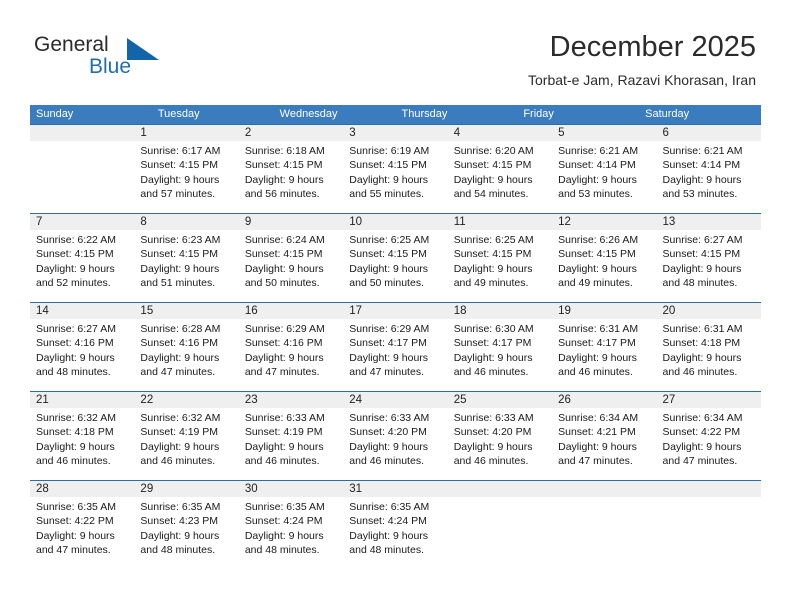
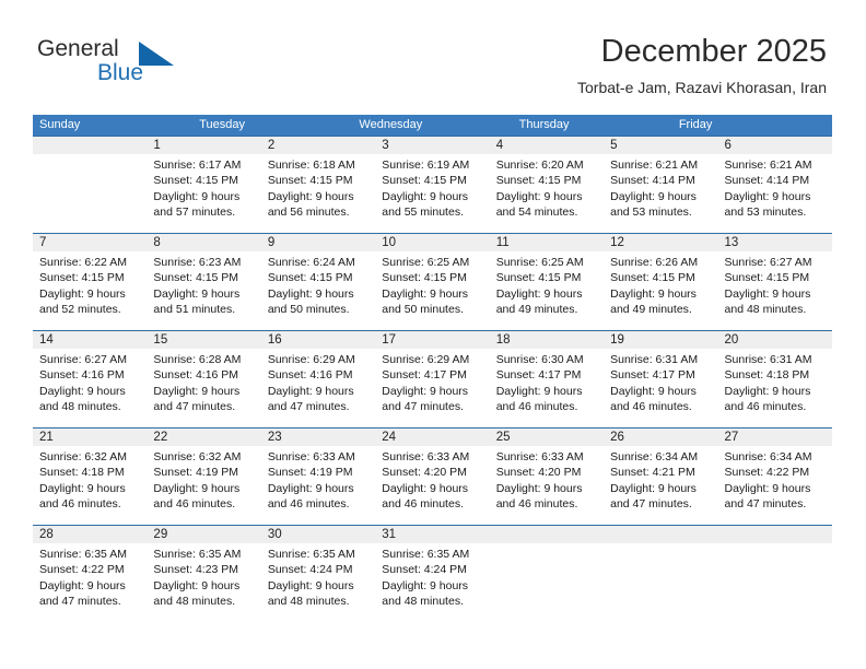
  General
  Blue
  December 2025
  Torbat-e Jam, Razavi Khorasan, Iran
  Sunday
  Tuesday
  Wednesday
  Thursday
  Friday
- Saturday
  1
  Sunrise: 6:17 AM
  Sunset: 4:15 PM
  Daylight: 9 hours
  and 57 minutes.
  2
  Sunrise: 6:18 AM
  Sunset: 4:15 PM
  Daylight: 9 hours
  and 56 minutes.
  3
  Sunrise: 6:19 AM
  Sunset: 4:15 PM
  Daylight: 9 hours
  and 55 minutes.
  4
  Sunrise: 6:20 AM
  Sunset: 4:15 PM
  Daylight: 9 hours
  and 54 minutes.
  5
  Sunrise: 6:21 AM
  Sunset: 4:14 PM
  Daylight: 9 hours
  and 53 minutes.
  6
  Sunrise: 6:21 AM
  Sunset: 4:14 PM
  Daylight: 9 hours
  and 53 minutes.
  7
  Sunrise: 6:22 AM
  Sunset: 4:15 PM
  Daylight: 9 hours
  and 52 minutes.
  8
  Sunrise: 6:23 AM
  Sunset: 4:15 PM
  Daylight: 9 hours
  and 51 minutes.
  9
  Sunrise: 6:24 AM
  Sunset: 4:15 PM
  Daylight: 9 hours
  and 50 minutes.
  10
  Sunrise: 6:25 AM
  Sunset: 4:15 PM
  Daylight: 9 hours
  and 50 minutes.
  11
  Sunrise: 6:25 AM
  Sunset: 4:15 PM
  Daylight: 9 hours
  and 49 minutes.
  12
  Sunrise: 6:26 AM
  Sunset: 4:15 PM
  Daylight: 9 hours
  and 49 minutes.
  13
  Sunrise: 6:27 AM
  Sunset: 4:15 PM
  Daylight: 9 hours
  and 48 minutes.
  14
  Sunrise: 6:27 AM
  Sunset: 4:16 PM
  Daylight: 9 hours
  and 48 minutes.
  15
  Sunrise: 6:28 AM
  Sunset: 4:16 PM
  Daylight: 9 hours
  and 47 minutes.
  16
  Sunrise: 6:29 AM
  Sunset: 4:16 PM
  Daylight: 9 hours
  and 47 minutes.
  17
  Sunrise: 6:29 AM
  Sunset: 4:17 PM
  Daylight: 9 hours
  and 47 minutes.
  18
  Sunrise: 6:30 AM
  Sunset: 4:17 PM
  Daylight: 9 hours
  and 46 minutes.
  19
  Sunrise: 6:31 AM
  Sunset: 4:17 PM
  Daylight: 9 hours
  and 46 minutes.
  20
  Sunrise: 6:31 AM
  Sunset: 4:18 PM
  Daylight: 9 hours
  and 46 minutes.
  21
  Sunrise: 6:32 AM
  Sunset: 4:18 PM
  Daylight: 9 hours
  and 46 minutes.
  22
  Sunrise: 6:32 AM
  Sunset: 4:19 PM
  Daylight: 9 hours
  and 46 minutes.
  23
  Sunrise: 6:33 AM
  Sunset: 4:19 PM
  Daylight: 9 hours
  and 46 minutes.
  24
  Sunrise: 6:33 AM
  Sunset: 4:20 PM
  Daylight: 9 hours
  and 46 minutes.
  25
  Sunrise: 6:33 AM
  Sunset: 4:20 PM
  Daylight: 9 hours
  and 46 minutes.
  26
  Sunrise: 6:34 AM
  Sunset: 4:21 PM
  Daylight: 9 hours
  and 47 minutes.
  27
  Sunrise: 6:34 AM
  Sunset: 4:22 PM
  Daylight: 9 hours
  and 47 minutes.
  28
  Sunrise: 6:35 AM
  Sunset: 4:22 PM
  Daylight: 9 hours
  and 47 minutes.
  29
  Sunrise: 6:35 AM
  Sunset: 4:23 PM
  Daylight: 9 hours
  and 48 minutes.
  30
  Sunrise: 6:35 AM
  Sunset: 4:24 PM
  Daylight: 9 hours
  and 48 minutes.
  31
  Sunrise: 6:35 AM
  Sunset: 4:24 PM
  Daylight: 9 hours
  and 48 minutes.
